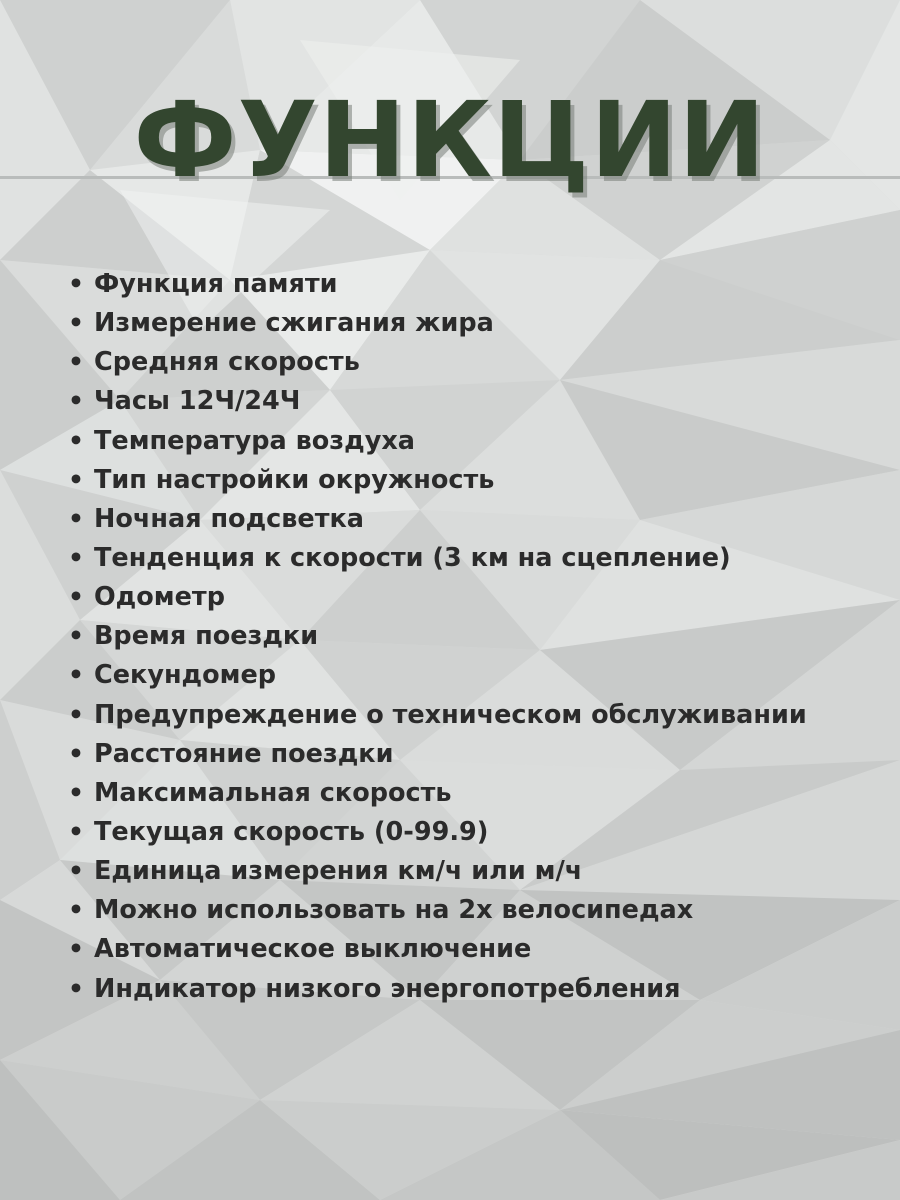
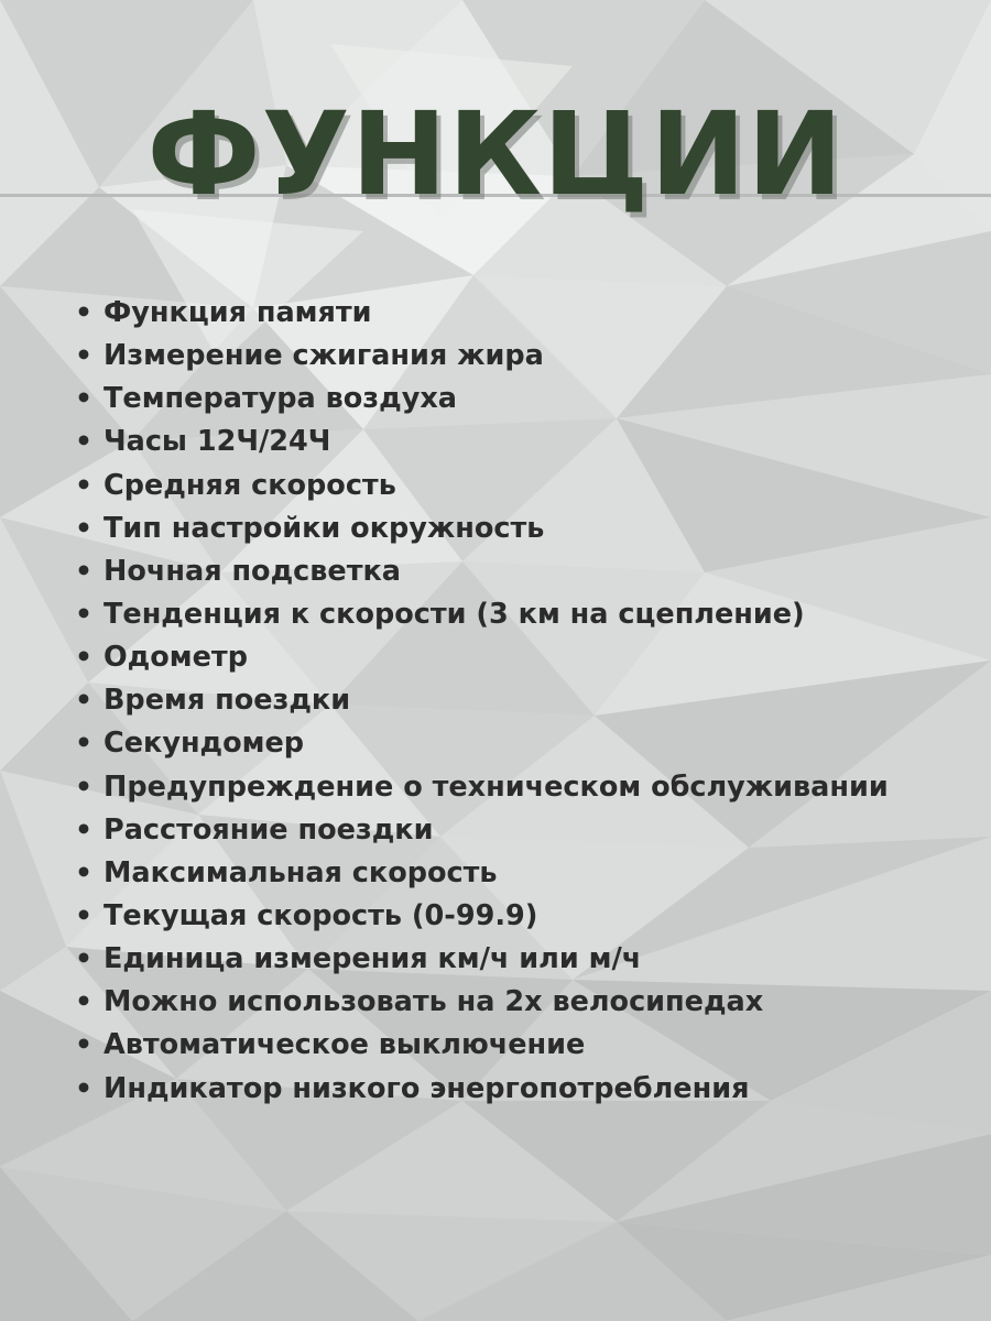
  ФУНКЦИИ
  Функция памяти
  Измерение сжигания жира
- Средняя скорость
+ Температура воздуха
  Часы 12Ч/24Ч
- Температура воздуха
+ Средняя скорость
  Тип настройки окружность
  Ночная подсветка
  Тенденция к скорости (3 км на сцепление)
  Одометр
  Время поездки
  Секундомер
  Предупреждение о техническом обслуживании
  Расстояние поездки
  Максимальная скорость
  Текущая скорость (0-99.9)
  Единица измерения км/ч или м/ч
  Можно использовать на 2х велосипедах
  Автоматическое выключение
  Индикатор низкого энергопотребления
